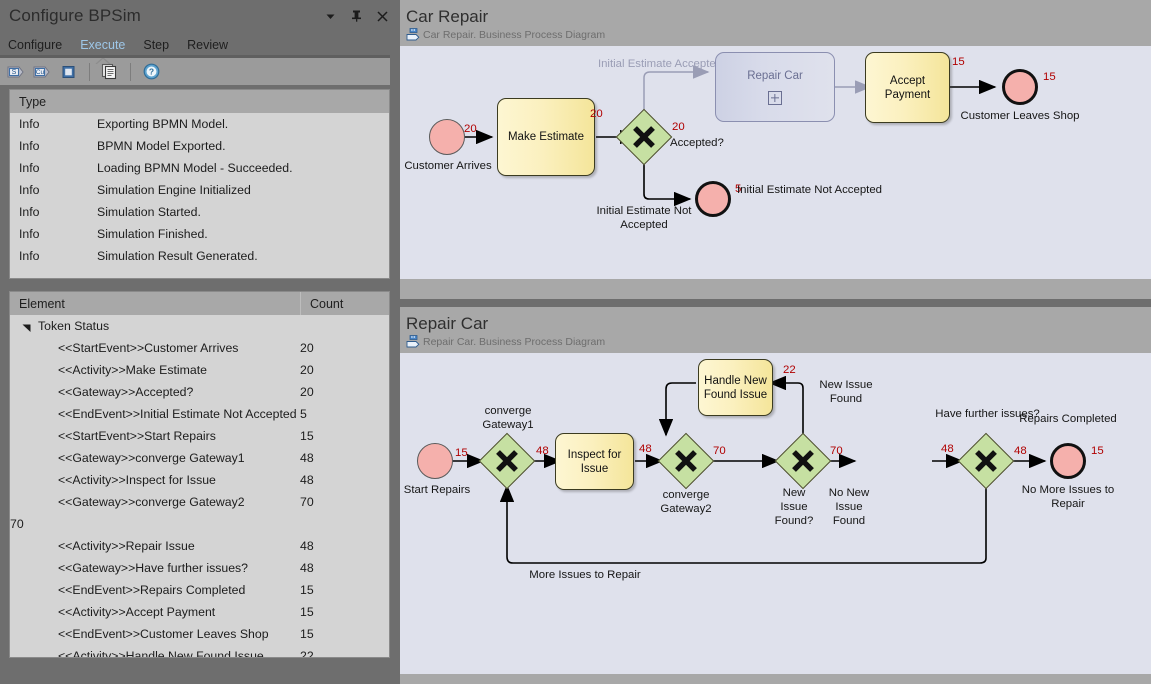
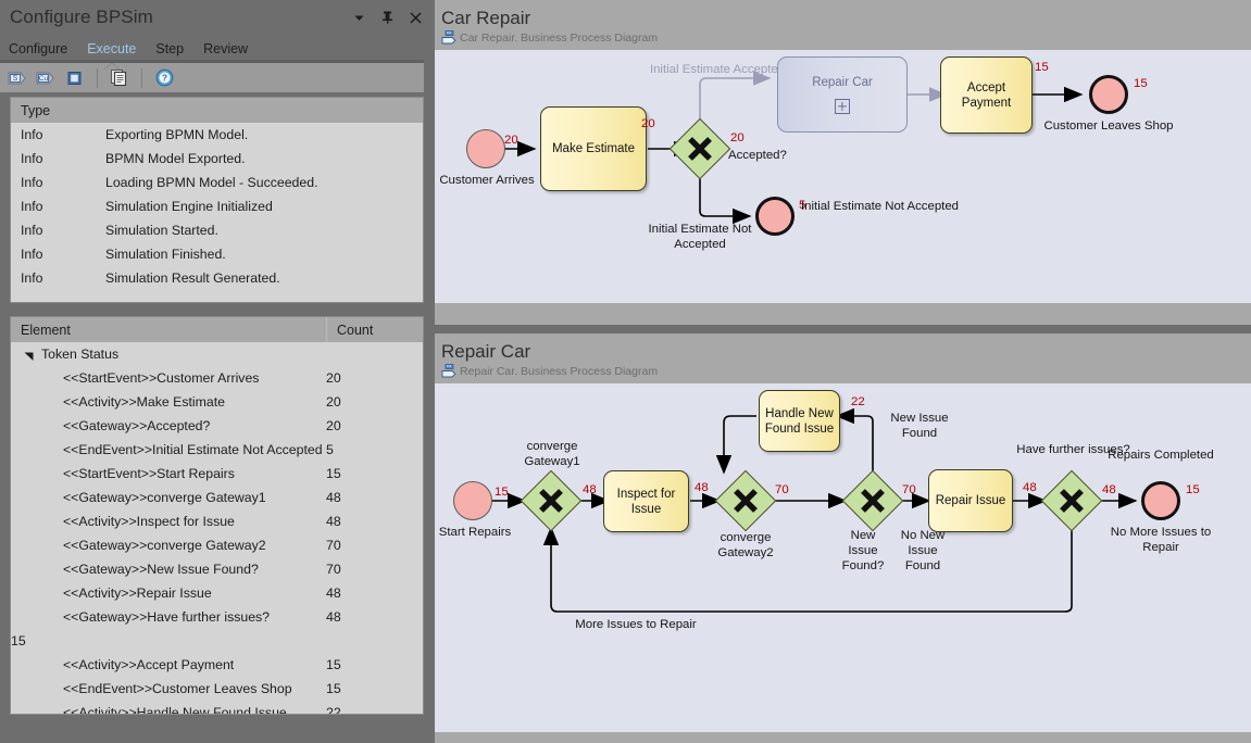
  Configure BPSim
  Configure
  Execute
  Step
  Review
  ?
  Type
  Info
  Exporting BPMN Model.
  Info
  BPMN Model Exported.
  Info
  Loading BPMN Model - Succeeded.
  Info
  Simulation Engine Initialized
  Info
  Simulation Started.
  Info
  Simulation Finished.
  Info
  Simulation Result Generated.
  Element
  Count
  Token Status
  <<StartEvent>>Customer Arrives
  20
  <<Activity>>Make Estimate
  20
  <<Gateway>>Accepted?
  20
  <<EndEvent>>Initial Estimate Not Accepted
  5
  <<StartEvent>>Start Repairs
  15
  <<Gateway>>converge Gateway1
  48
  <<Activity>>Inspect for Issue
  48
  <<Gateway>>converge Gateway2
  70
+ <<Gateway>>New Issue Found?
  70
  <<Activity>>Repair Issue
  48
  <<Gateway>>Have further issues?
  48
- <<EndEvent>>Repairs Completed
  15
  <<Activity>>Accept Payment
  15
  <<EndEvent>>Customer Leaves Shop
  15
  <<Activity>>Handle New Found Issue
  22
  Car Repair
  Car Repair. Business Process Diagram
  Customer Arrives
  20
  Make Estimate
  20
  20
  Accepted?
  Initial Estimate Accepte
  Repair Car
  Accept Payment
  15
  15
  Customer Leaves Shop
  5
  Initial Estimate Not Accepted
  Initial Estimate Not
  Accepted
  Repair Car
  Repair Car. Business Process Diagram
  15
  Start Repairs
  converge
  Gateway1
  48
  Inspect for
  Issue
  48
  converge
  Gateway2
  70
  Handle New
  Found Issue
  22
  New Issue
  Found
  New
  Issue
  Found?
  70
  No New
  Issue
  Found
+ Repair Issue
  48
  Have further issues?
  48
  15
  Repairs Completed
  No More Issues to
  Repair
  More Issues to Repair
